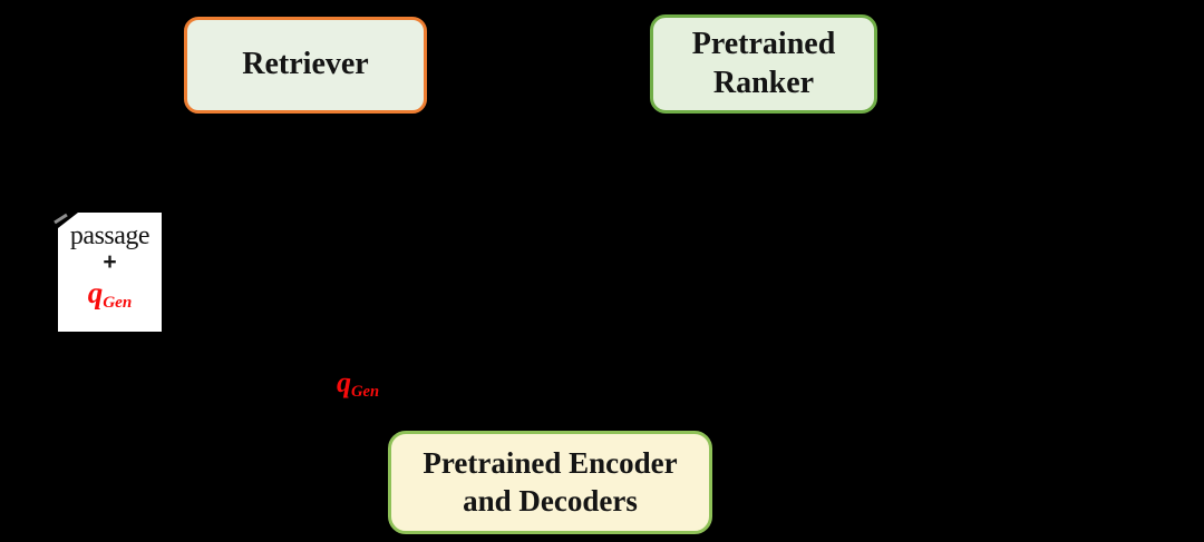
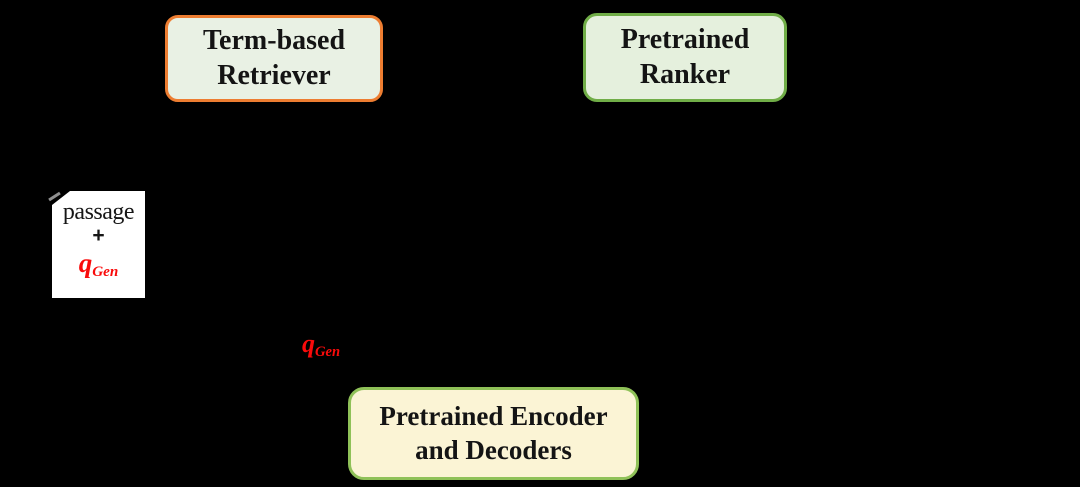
+ Term-based
  Retriever
  Pretrained
  Ranker
  passage
  +
  qGen
  qGen
  Pretrained Encoder
  and Decoders
